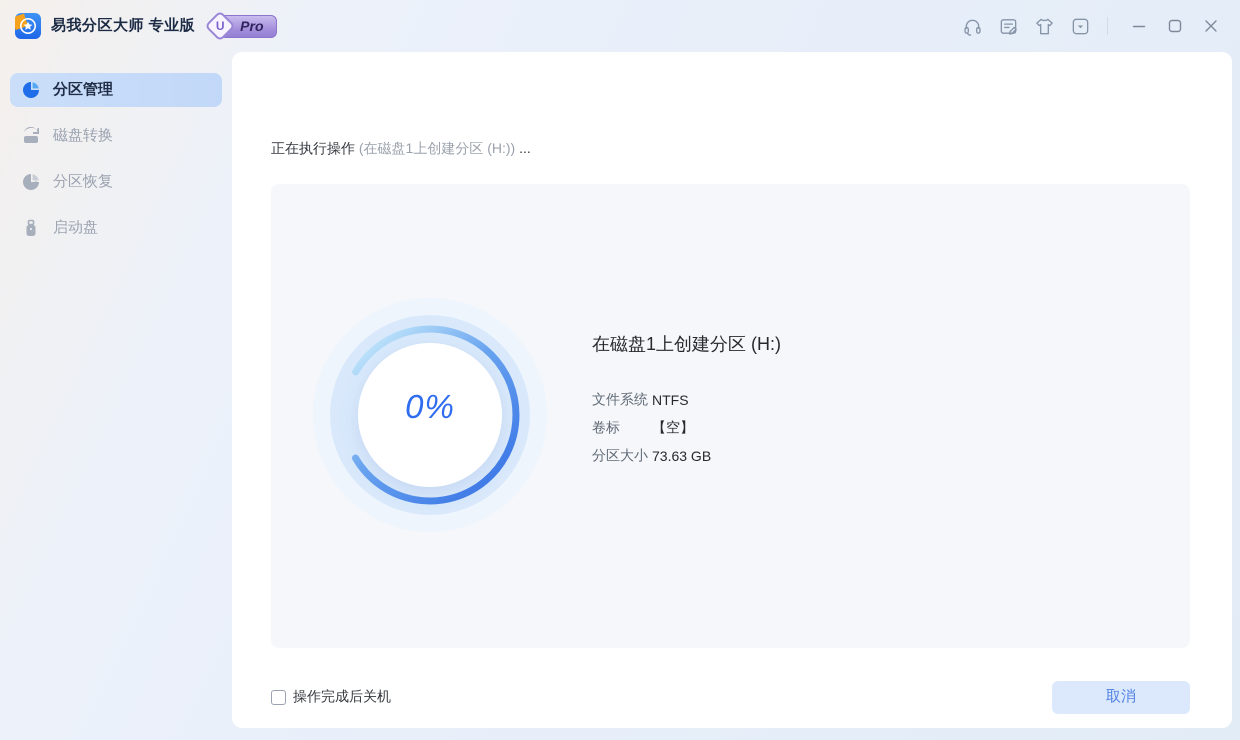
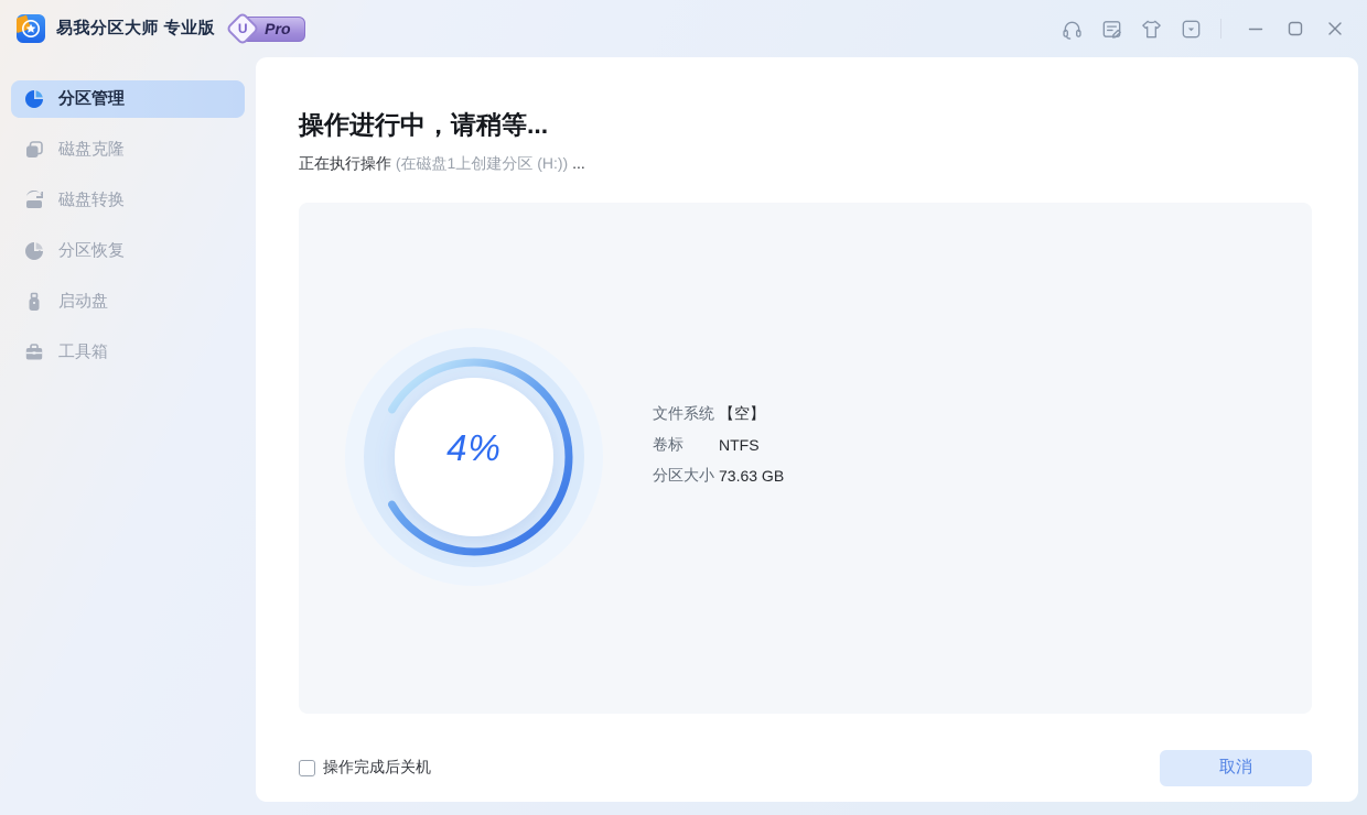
  易我分区大师 专业版
  Pro
  分区管理
+ 磁盘克隆
  磁盘转换
  分区恢复
  启动盘
+ 工具箱
+ 操作进行中，请稍等...
  正在执行操作 (在磁盘1上创建分区 (H:)) ...
- 0%
+ 4%
- 在磁盘1上创建分区 (H:)
  文件系统
- NTFS
+ 【空】
  卷标
- 【空】
+ NTFS
  分区大小
  73.63 GB
  操作完成后关机
  取消
